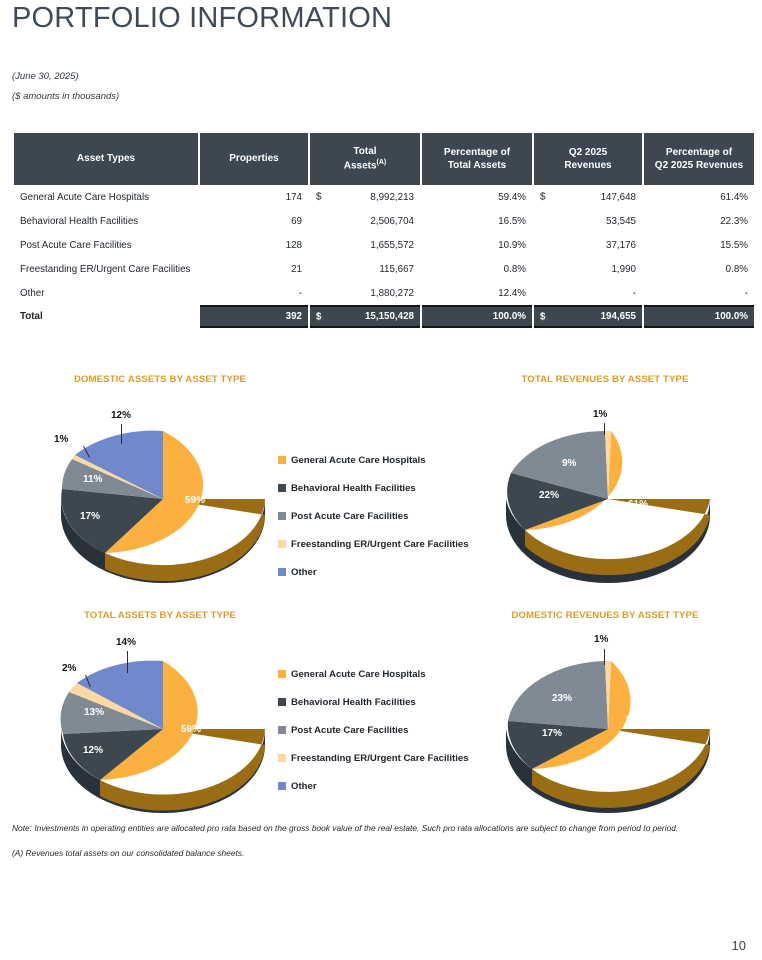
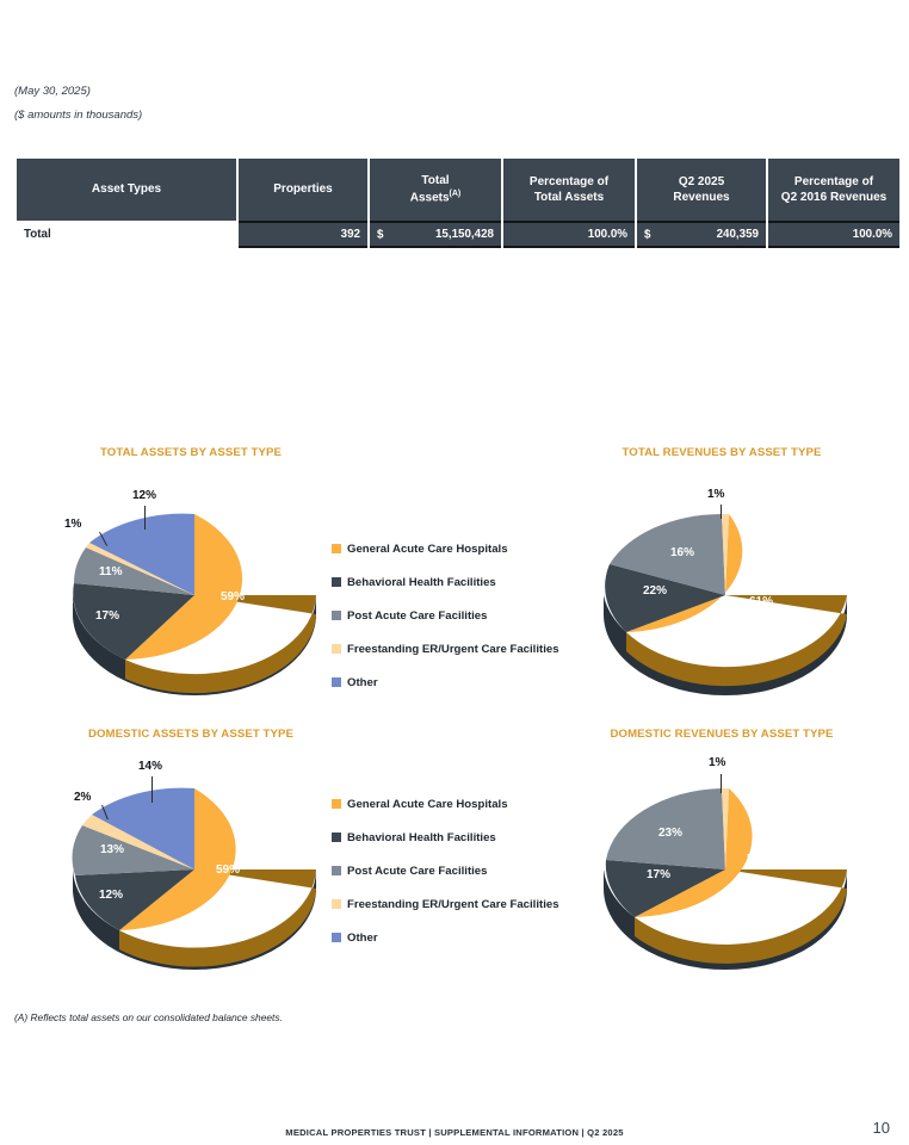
- PORTFOLIO INFORMATION
- (June 30, 2025)
+ (May 30, 2025)
  ($ amounts in thousands)
- Asset Types	Properties	Total Assets	Percentage of Total Assets	Q2 2025 Revenues	Percentage of Q2 2025 Revenues
+ Asset Types	Properties	Total Assets	Percentage of Total Assets	Q2 2025 Revenues	Percentage of Q2 2016 Revenues
- General Acute Care Hospitals	174	$ 8,992,213	59.4%	$ 147,648	61.4%
- Behavioral Health Facilities	69	2,506,704	16.5%	53,545	22.3%
- Post Acute Care Facilities	128	1,655,572	10.9%	37,176	15.5%
- Freestanding ER/Urgent Care Facilities	21	115,667	0.8%	1,990	0.8%
- Other	-	1,880,272	12.4%	-	-
- Total	392	$ 15,150,428	100.0%	$ 194,655	100.0%
+ Total	392	$ 15,150,428	100.0%	$ 240,359	100.0%
- DOMESTIC ASSETS BY ASSET TYPE
+ TOTAL ASSETS BY ASSET TYPE
  59%
  17%
  11%
  1%
  12%
  General Acute Care Hospitals
  Behavioral Health Facilities
  Post Acute Care Facilities
  Freestanding ER/Urgent Care Facilities
  Other
  TOTAL REVENUES BY ASSET TYPE
  61%
  22%
- 9%
+ 16%
  1%
- TOTAL ASSETS BY ASSET TYPE
+ DOMESTIC ASSETS BY ASSET TYPE
  59%
  12%
  13%
  2%
  14%
  General Acute Care Hospitals
  Behavioral Health Facilities
  Post Acute Care Facilities
  Freestanding ER/Urgent Care Facilities
  Other
  DOMESTIC REVENUES BY ASSET TYPE
  59%
  17%
  23%
  1%
- Note: Investments in operating entities are allocated pro rata based on the gross book value of the real estate. Such pro rata allocations are subject to change from period to period.
- (A) Revenues total assets on our consolidated balance sheets.
+ (A) Reflects total assets on our consolidated balance sheets.
+ MEDICAL PROPERTIES TRUST | SUPPLEMENTAL INFORMATION | Q2 2025
  10
